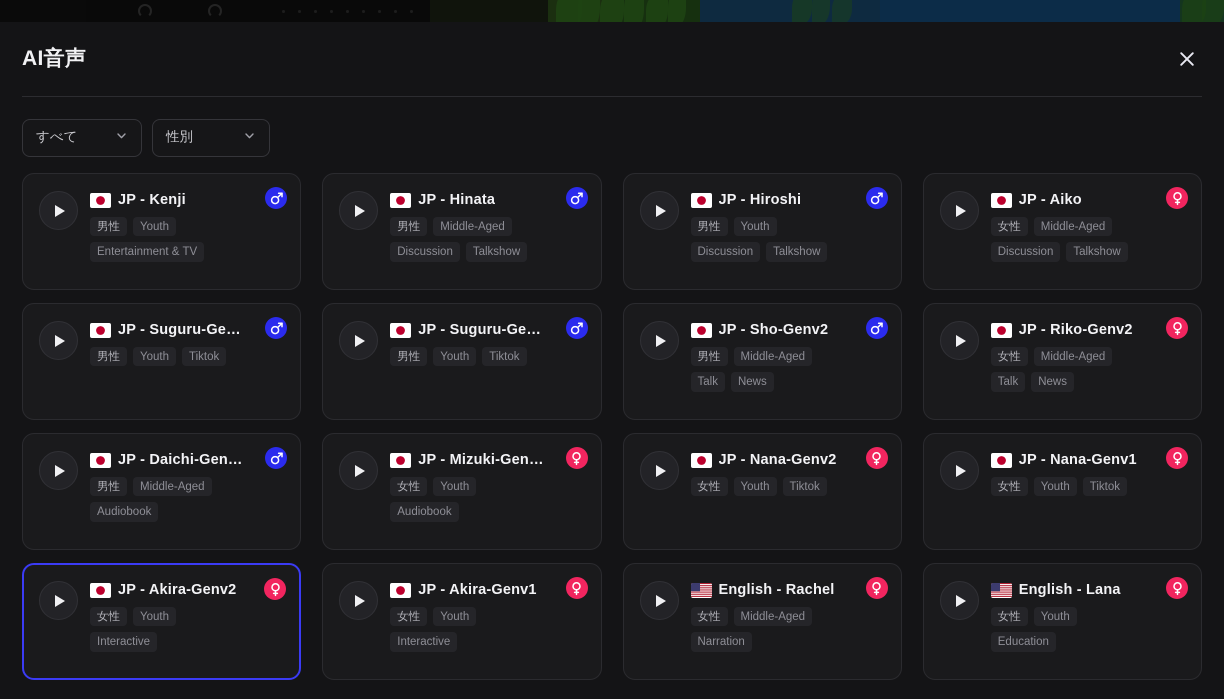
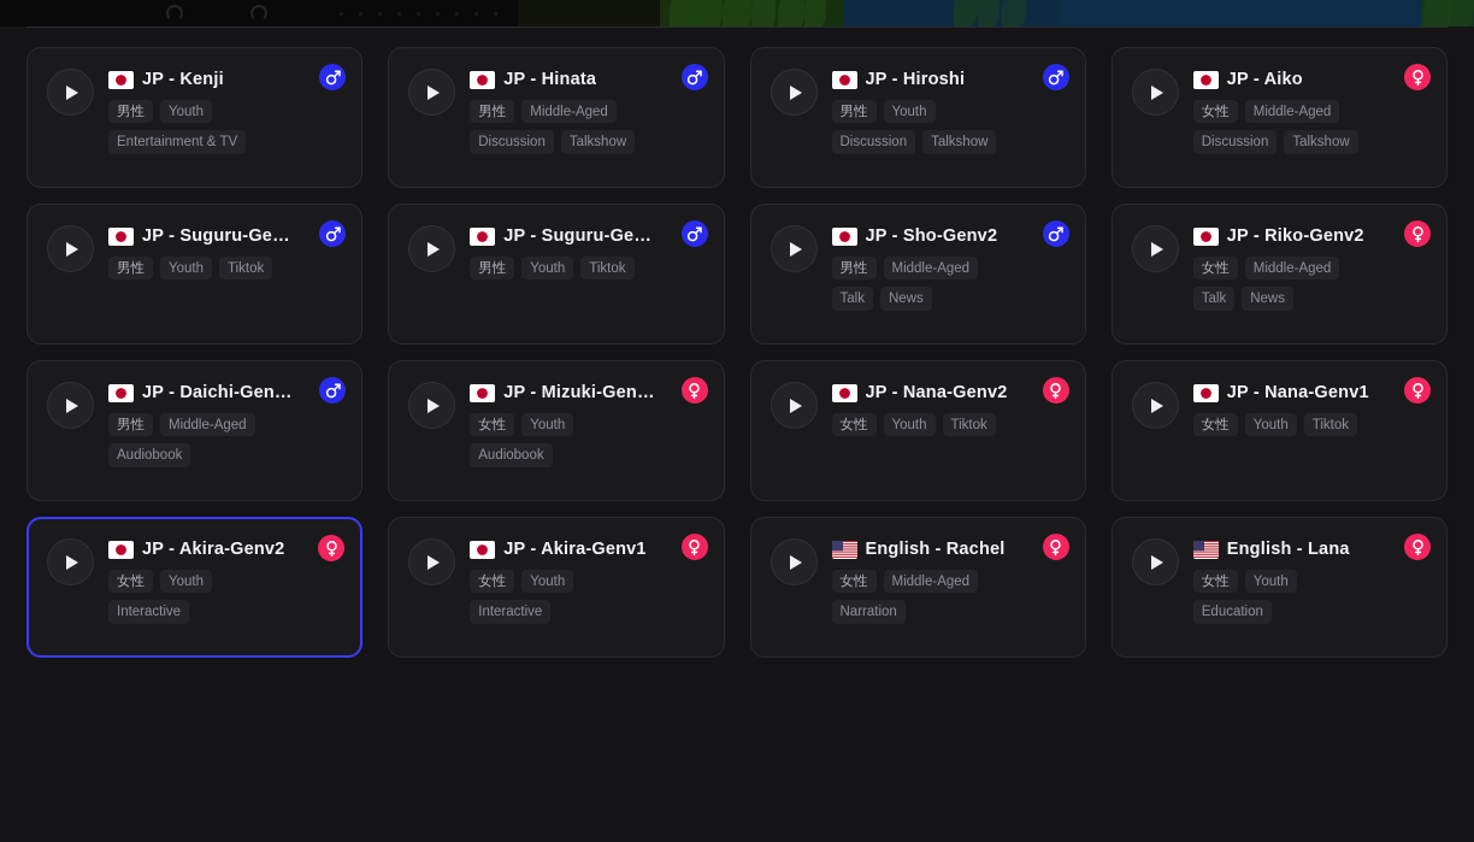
- AI音声
- すべて
- 性別
  JP - Kenji
  男性
  Youth
  Entertainment & TV
  JP - Hinata
  男性
  Middle-Aged
  Discussion
  Talkshow
  JP - Hiroshi
  男性
  Youth
  Discussion
  Talkshow
  JP - Aiko
  女性
  Middle-Aged
  Discussion
  Talkshow
  JP - Suguru-Ge…
  男性
  Youth
  Tiktok
  JP - Suguru-Ge…
  男性
  Youth
  Tiktok
  JP - Sho-Genv2
  男性
  Middle-Aged
  Talk
  News
  JP - Riko-Genv2
  女性
  Middle-Aged
  Talk
  News
  JP - Daichi-Gen…
  男性
  Middle-Aged
  Audiobook
  JP - Mizuki-Gen…
  女性
  Youth
  Audiobook
  JP - Nana-Genv2
  女性
  Youth
  Tiktok
  JP - Nana-Genv1
  女性
  Youth
  Tiktok
  JP - Akira-Genv2
  女性
  Youth
  Interactive
  JP - Akira-Genv1
  女性
  Youth
  Interactive
  English - Rachel
  女性
  Middle-Aged
  Narration
  English - Lana
  女性
  Youth
  Education
